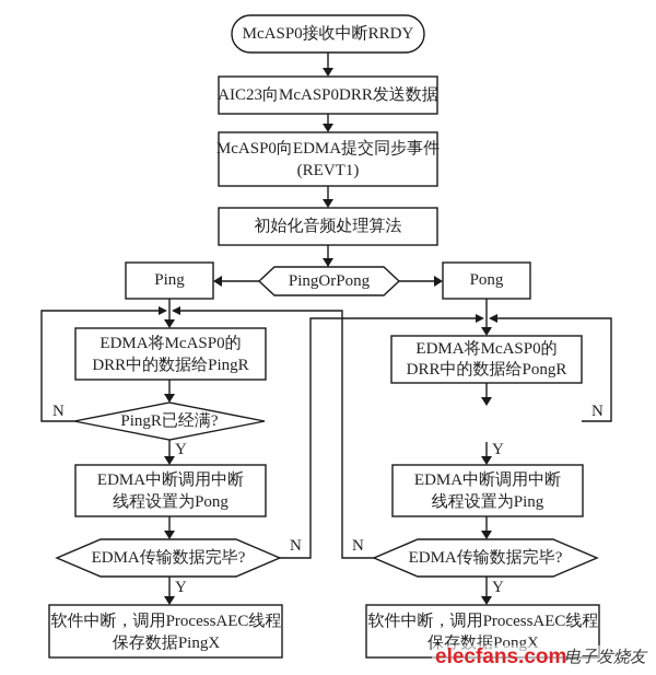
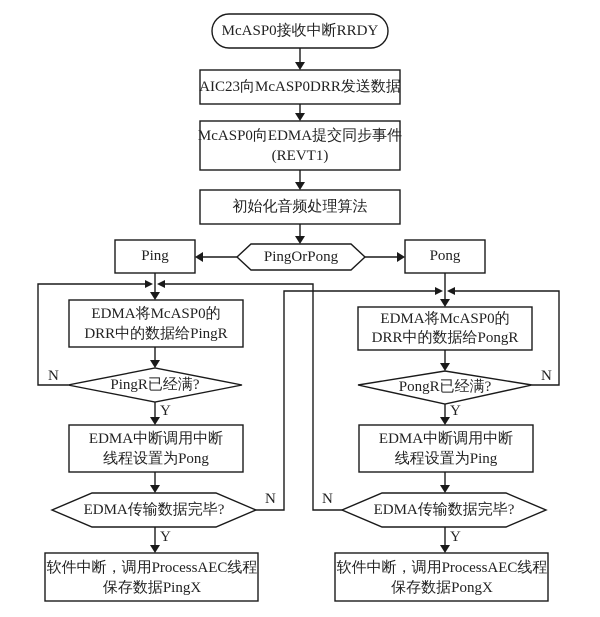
  McASP0接收中断RRDY
  AIC23向McASP0DRR发送数据
  McASP0向EDMA提交同步事件
  (REVT1)
  初始化音频处理算法
  PingOrPong
  Ping
  EDMA将McASP0的
  DRR中的数据给PingR
  PingR已经满?
  EDMA中断调用中断
  线程设置为Pong
  EDMA传输数据完毕?
  软件中断，调用ProcessAEC线程
  保存数据PingX
  Pong
  EDMA将McASP0的
  DRR中的数据给PongR
+ PongR已经满?
  EDMA中断调用中断
  线程设置为Ping
  EDMA传输数据完毕?
  软件中断，调用ProcessAEC线程
  保存数据PongX
  Y
  N
  Y
  N
  Y
  N
  Y
  N
- elecfans.com
- 电子发烧友
